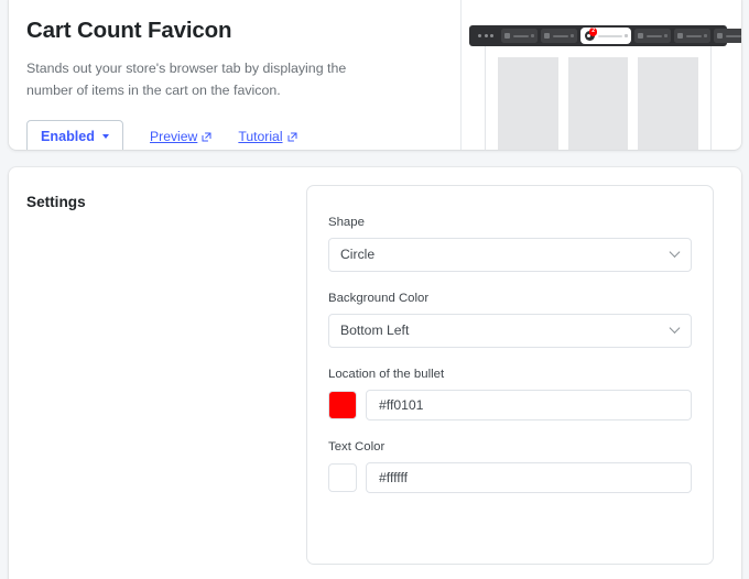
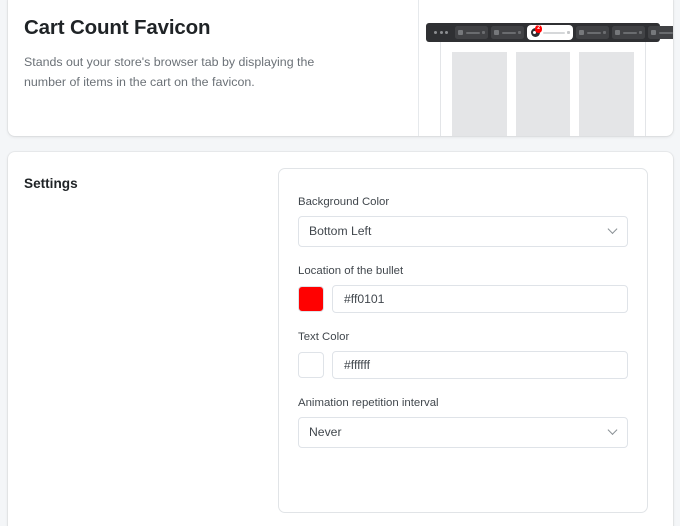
  Cart Count Favicon
  Stands out your store's browser tab by displaying the number of items in the cart on the favicon.
- Enabled
- Preview
- Tutorial
  Settings
- Shape
- Circle
  Background Color
  Bottom Left
  Location of the bullet
  #ff0101
  Text Color
  #ffffff
+ Animation repetition interval
+ Never
